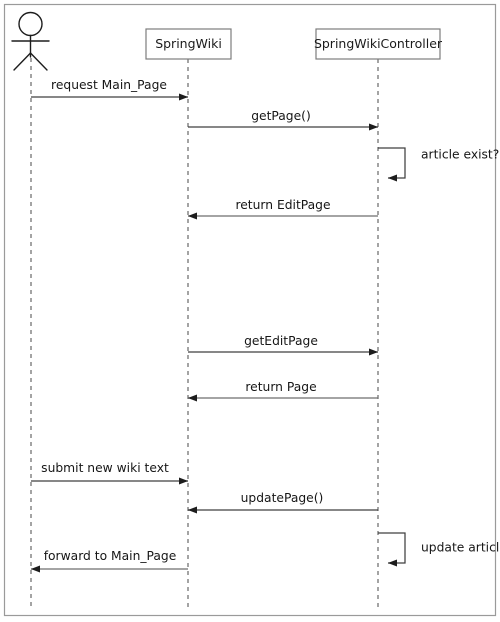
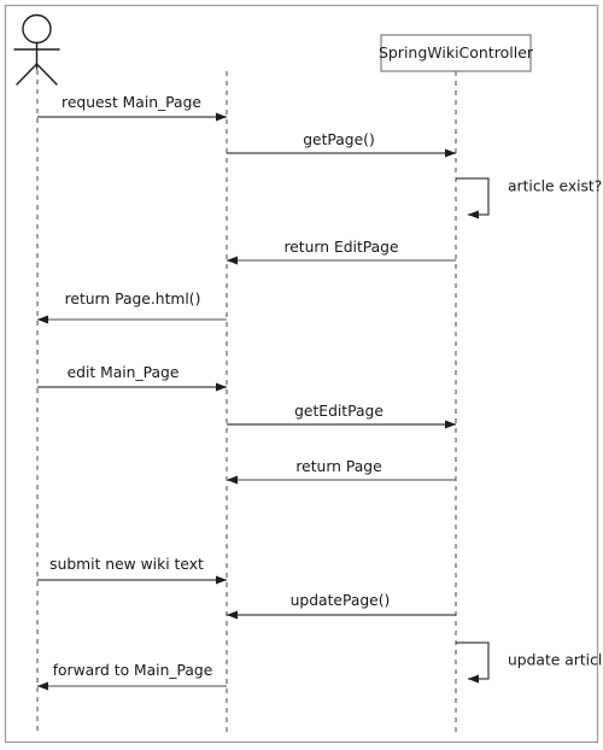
- SpringWiki
  SpringWikiController
  request Main_Page
  getPage()
  article exist?
  return EditPage
+ return Page.html()
+ edit Main_Page
  getEditPage
  return Page
  submit new wiki text
  updatePage()
  update articl
  forward to Main_Page
